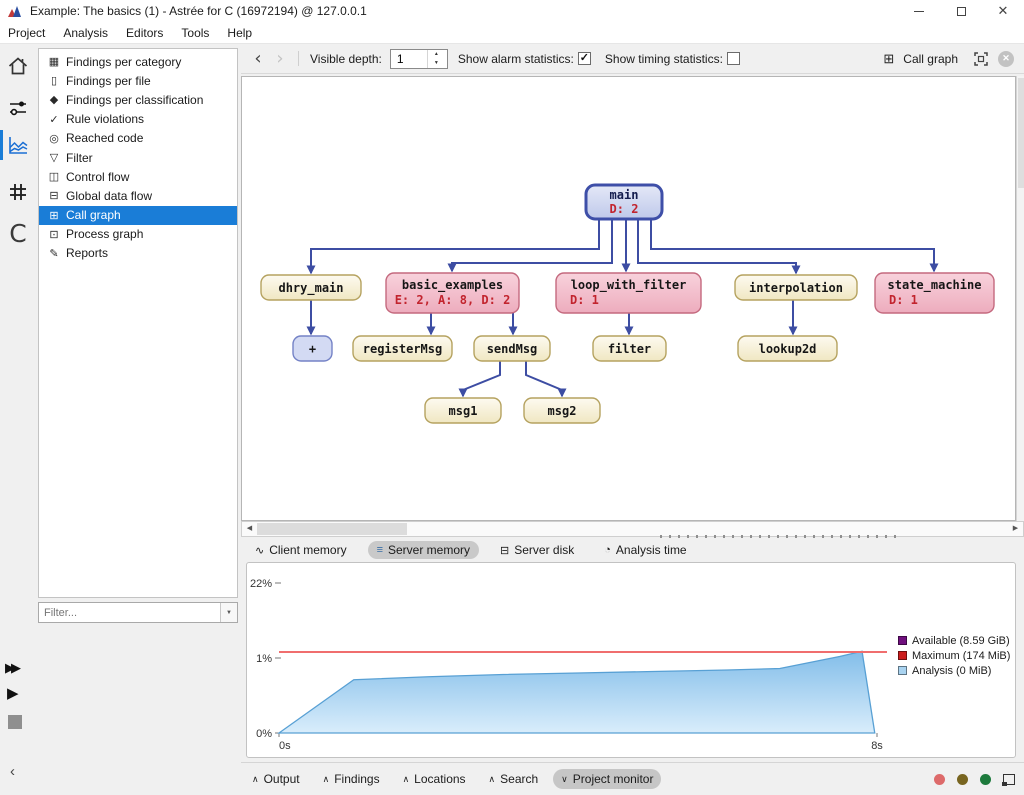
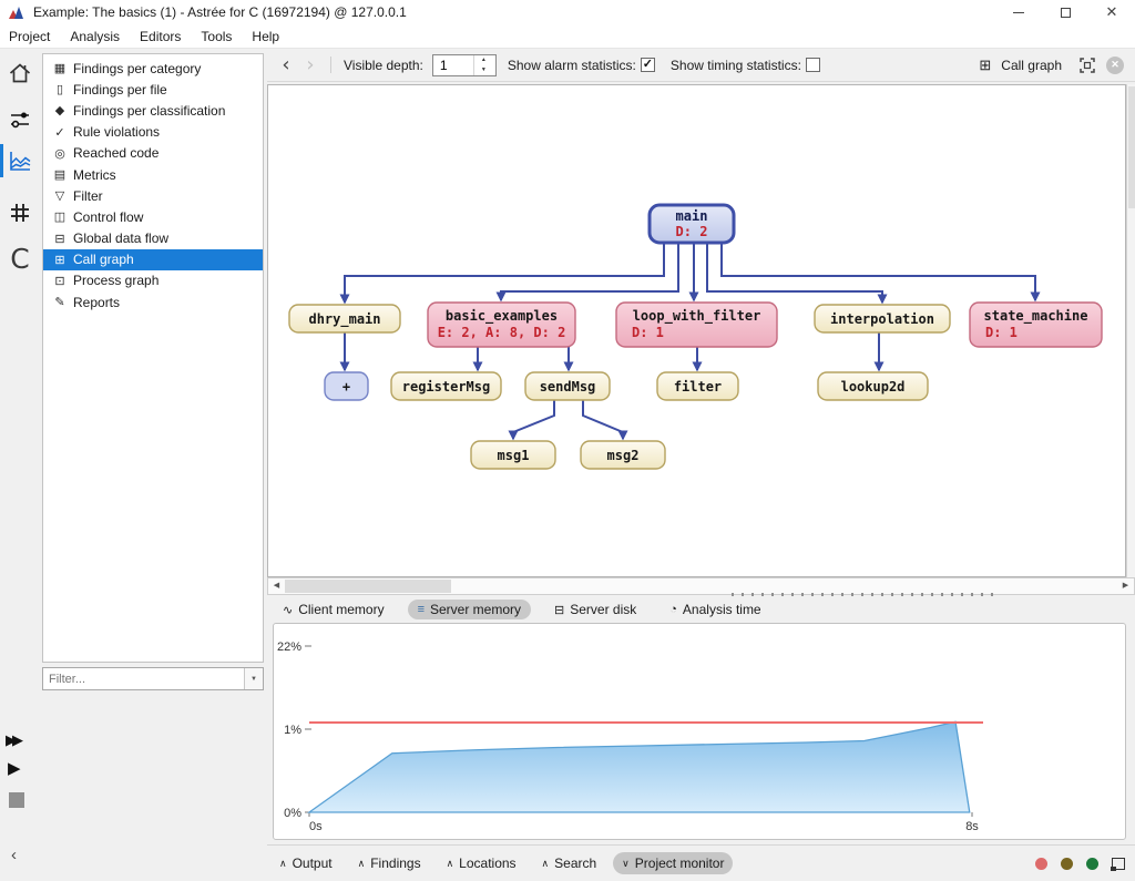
  Example: The basics (1) - Astrée for C (16972194) @ 127.0.0.1
  ✕
  Project
  Analysis
  Editors
  Tools
  Help
  C
  ▦
  Findings per category
  ▯
  Findings per file
  ◆
  Findings per classification
  ✓
  Rule violations
  ◎
  Reached code
+ ▤
+ Metrics
  ▽
  Filter
  ◫
  Control flow
  ⊟
  Global data flow
  ⊞
  Call graph
  ⊡
  Process graph
  ✎
  Reports
  Filter...
  ▶▶
  ▶
  ‹
  ‹
  ›
  Visible depth:
  1
  Show alarm statistics:
  ✓
  Show timing statistics:
  ⊞
  Call graph
  ✕
  main
  D: 2
  dhry_main
  basic_examples
  E: 2, A: 8, D: 2
  loop_with_filter
  D: 1
  interpolation
  state_machine
  D: 1
  +
  registerMsg
  sendMsg
  filter
  lookup2d
  msg1
  msg2
  ∿
  Client memory
  ≡
  Server memory
  ⊟
  Server disk
  ◔
  Analysis time
  0%
  1%
  22%
  0s
  8s
- Available (8.59 GiB)
- Maximum (174 MiB)
- Analysis (0 MiB)
  ∧
  Output
  ∧
  Findings
  ∧
  Locations
  ∧
  Search
  ∨
  Project monitor
